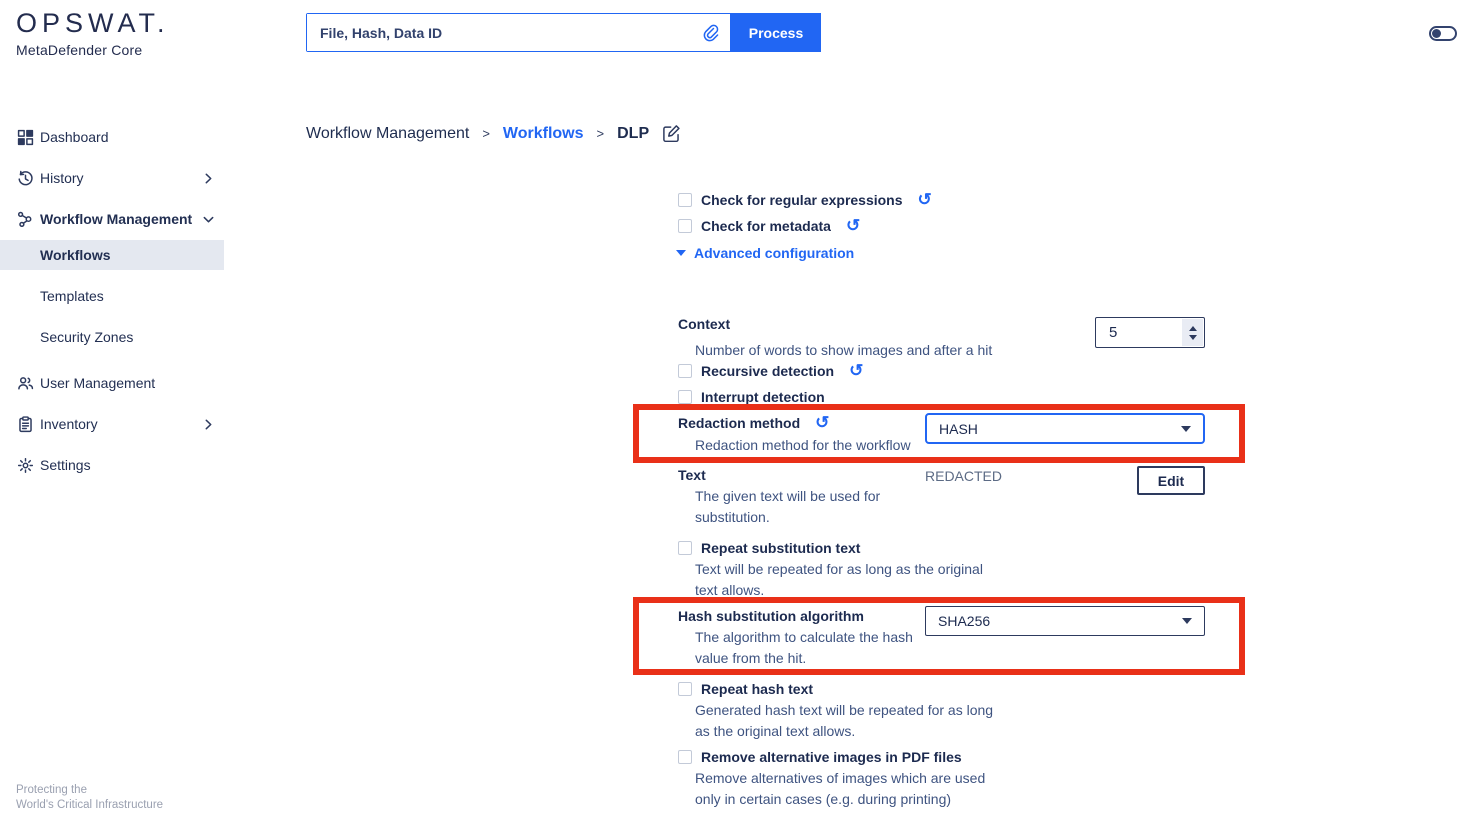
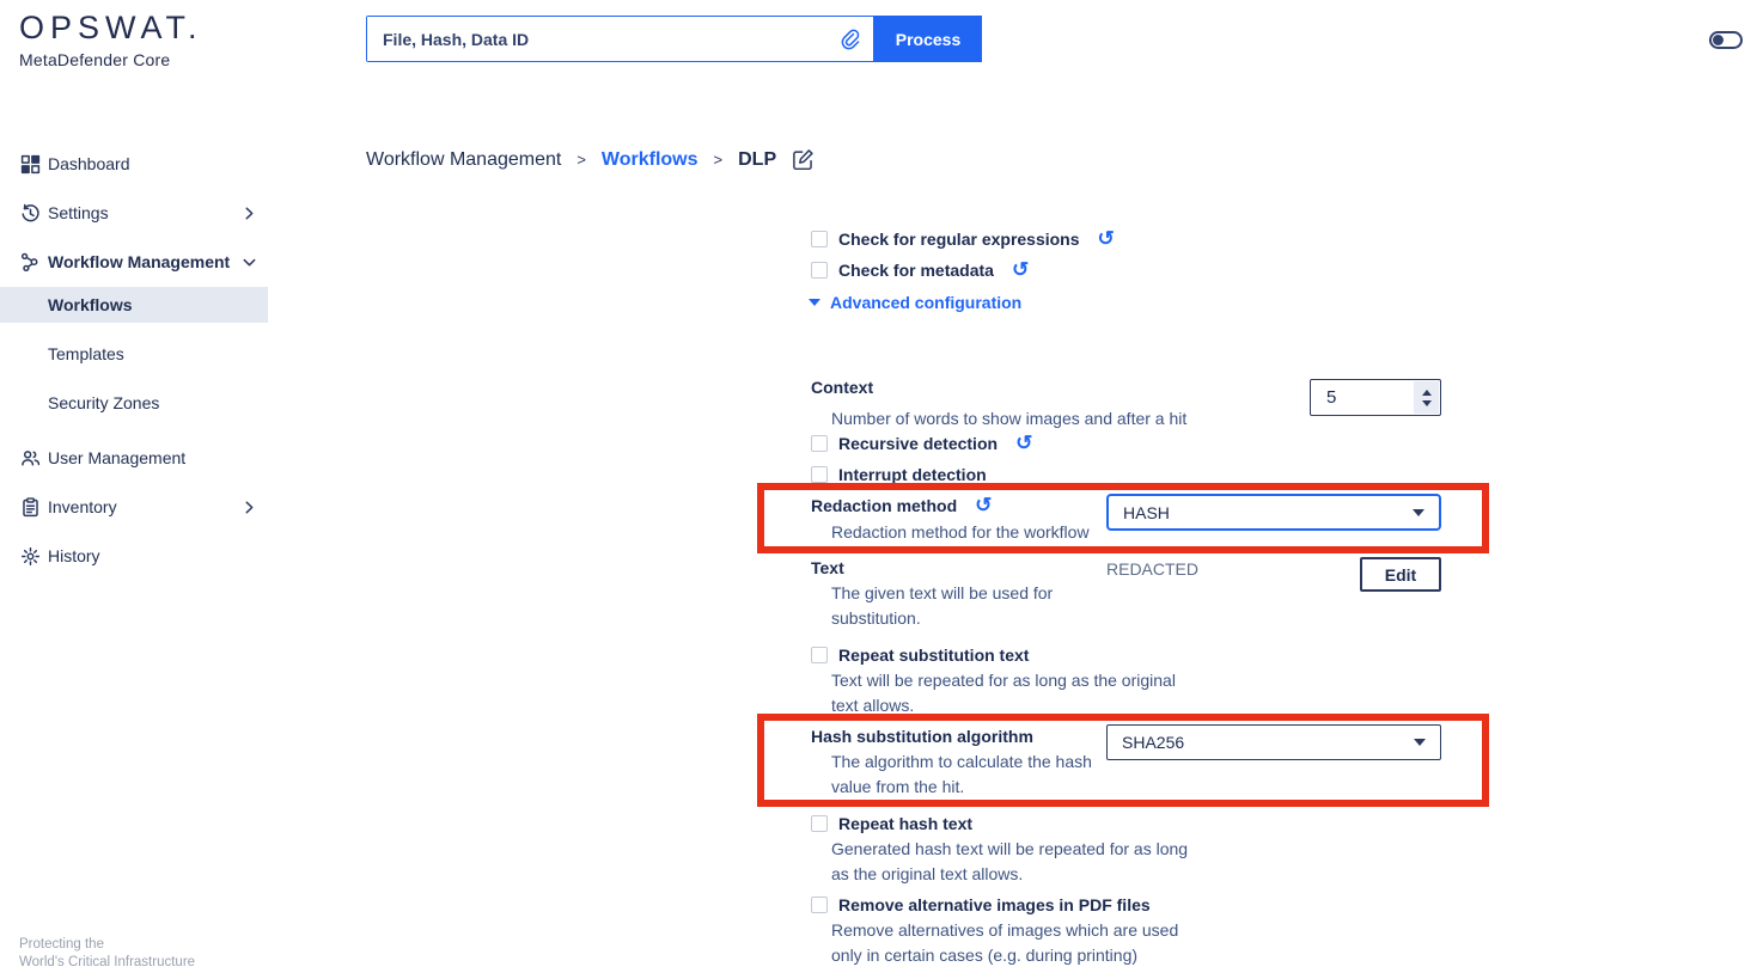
  OPSWAT.
  MetaDefender Core
  File, Hash, Data ID
  Process
  Dashboard
- History
+ Settings
  Workflow Management
  Workflows
  Templates
  Security Zones
  User Management
  Inventory
- Settings
+ History
  Protecting the
  World's Critical Infrastructure
  Workflow Management
  >
  Workflows
  >
  DLP
  Check for regular expressions
  ↺
  Check for metadata
  ↺
  Advanced configuration
  Context
  5
  Number of words to show images and after a hit
  Recursive detection
  ↺
  Interrupt detection
  Redaction method
  ↺
  Redaction method for the workflow
  HASH
  Text
  REDACTED
  Edit
  The given text will be used for
  substitution.
  Repeat substitution text
  Text will be repeated for as long as the original
  text allows.
  Hash substitution algorithm
  SHA256
  The algorithm to calculate the hash
  value from the hit.
  Repeat hash text
  Generated hash text will be repeated for as long
  as the original text allows.
  Remove alternative images in PDF files
  Remove alternatives of images which are used
  only in certain cases (e.g. during printing)
